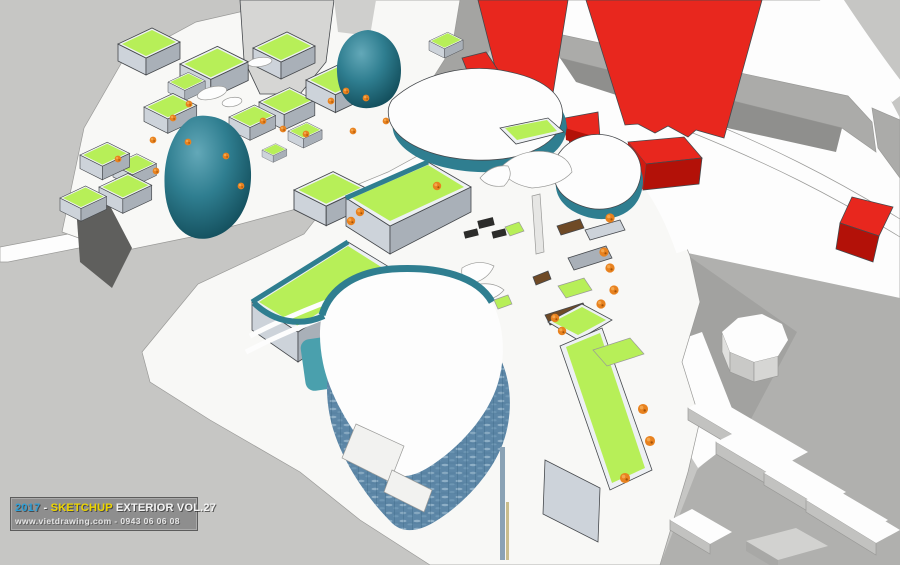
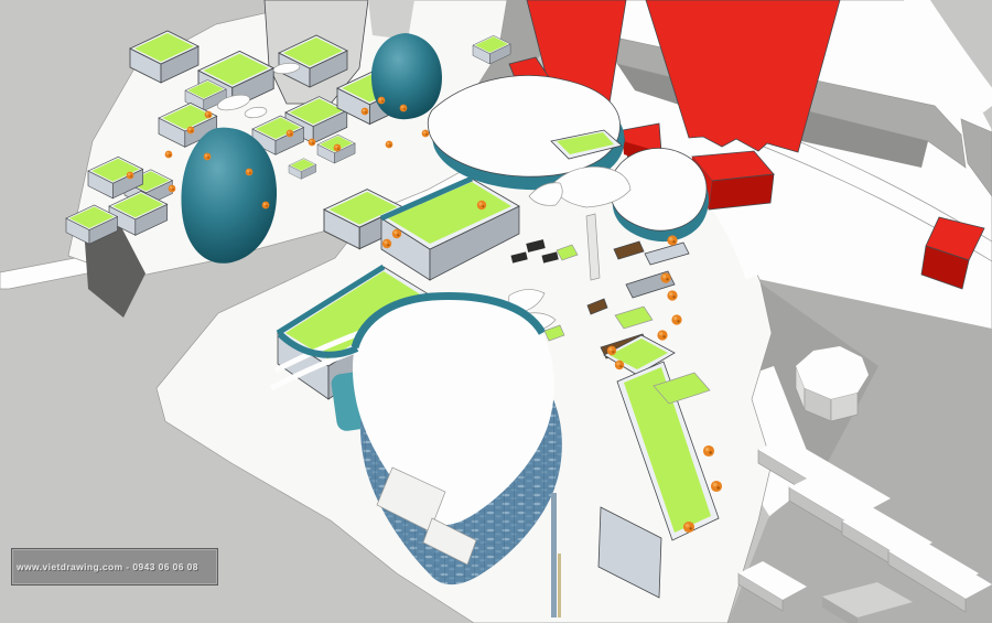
- 2017 - SKETCHUP EXTERIOR VOL.27
  www.vietdrawing.com - 0943 06 06 08
